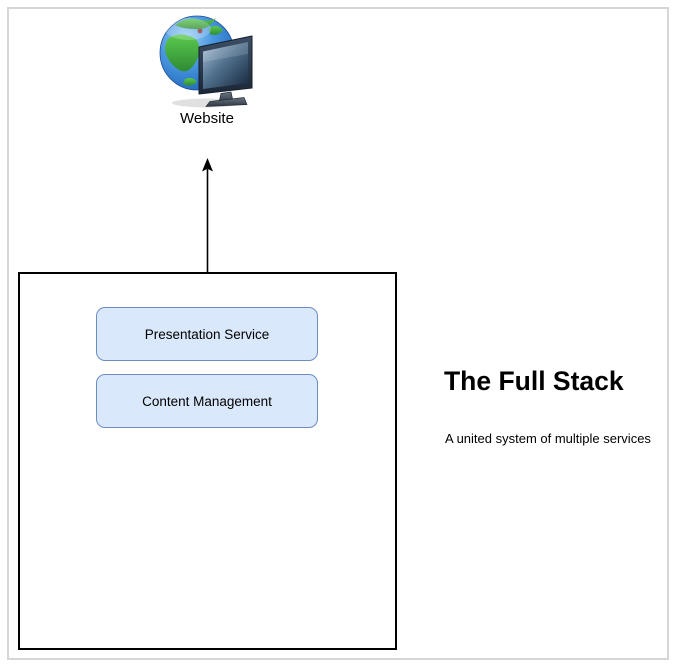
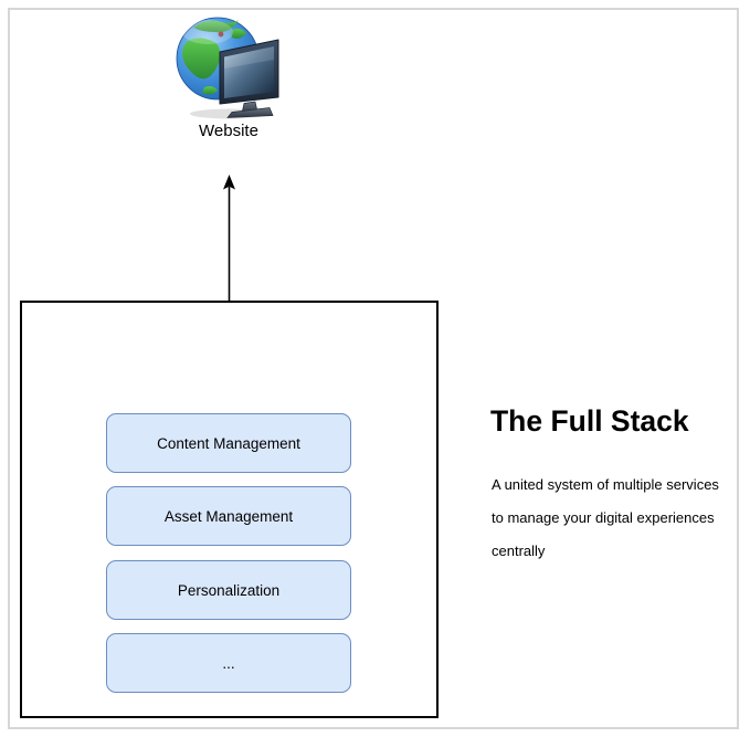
  Website
- Presentation Service
  Content Management
+ Asset Management
+ Personalization
+ ...
  The Full Stack
  A united system of multiple services
+ to manage your digital experiences
+ centrally
